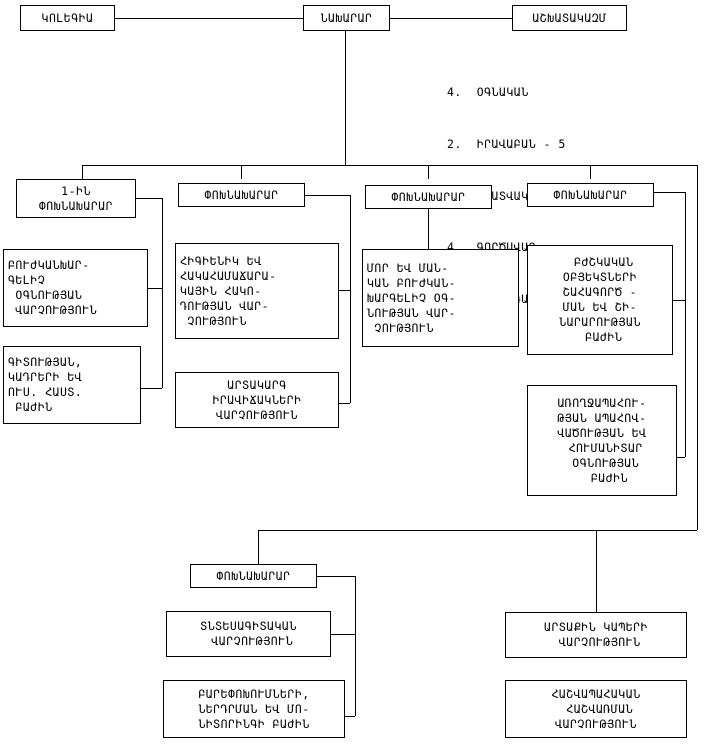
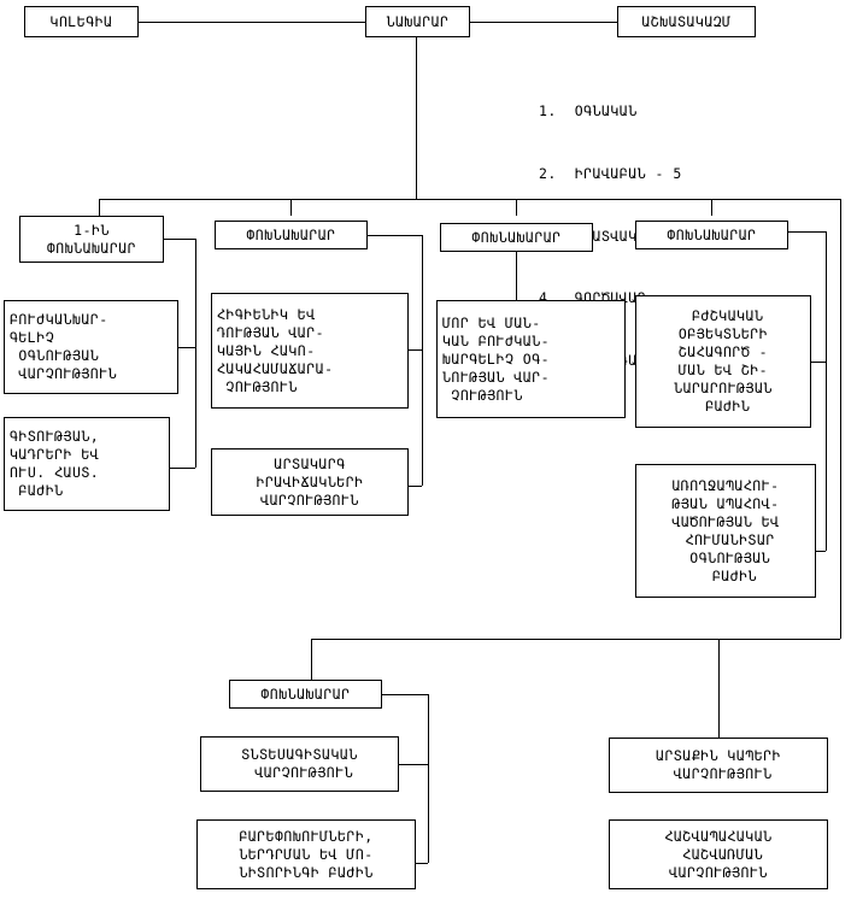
  ԿՈԼԵԳԻԱ
  ՆԱԽԱՐԱՐ
  ԱՇԽԱՏԱԿԱԶՄ
- 4. ՕԳՆԱԿԱՆ
+ 1. ՕԳՆԱԿԱՆ
  2. ԻՐԱՎԱԲԱՆ - 5
  4. ԳՈՐԾԱՎԱ
  1-ԻՆ
  ՓՈԽՆԱԽԱՐԱՐ
  ՓՈԽՆԱԽԱՐԱՐ
  ՓՈԽՆԱԽԱՐԱՐ
  ՓՈԽՆԱԽԱՐԱՐ
  ԲՈՒԺԿԱՆԽԱՐ-
  ԳԵԼԻՉ
  ՕԳՆՈՒԹՅԱՆ
  ՎԱՐՉՈՒԹՅՈՒՆ
  ԳԻՏՈՒԹՅԱՆ,
  ԿԱԴՐԵՐԻ ԵՎ
  ՈՒՍ. ՀԱՍՏ.
  ԲԱԺԻՆ
  ՀԻԳԻԵՆԻԿ ԵՎ
- ՀԱԿԱՀԱՄԱՃԱՐԱ-
+ ԴՈՒԹՅԱՆ ՎԱՐ-
  ԿԱՅԻՆ ՀԱԿՈ-
- ԴՈՒԹՅԱՆ ՎԱՐ-
+ ՀԱԿԱՀԱՄԱՃԱՐԱ-
  ՉՈՒԹՅՈՒՆ
  ԱՐՏԱԿԱՐԳ
  ԻՐԱՎԻՃԱԿՆԵՐԻ
  ՎԱՐՉՈՒԹՅՈՒՆ
  ՄՈՐ ԵՎ ՄԱՆ-
  ԿԱՆ ԲՈՒԺԿԱՆ-
  ԽԱՐԳԵԼԻՉ ՕԳ-
  ՆՈՒԹՅԱՆ ՎԱՐ-
  ՉՈՒԹՅՈՒՆ
  ԲԺՇԿԱԿԱՆ
  ՕԲՅԵԿՏՆԵՐԻ
  ՇԱՀԱԳՈՐԾ -
  ՄԱՆ ԵՎ ՇԻ-
  ՆԱՐԱՐՈՒԹՅԱՆ
  ԲԱԺԻՆ
  ԱՌՈՂՋԱՊԱՀՈՒ-
  ԹՅԱՆ ԱՊԱՀՈՎ-
  ՎԱԾՈՒԹՅԱՆ ԵՎ
  ՀՈՒՄԱՆԻՏԱՐ
  ՕԳՆՈՒԹՅԱՆ
  ԲԱԺԻՆ
  ՓՈԽՆԱԽԱՐԱՐ
  ՏՆՏԵՍԱԳԻՏԱԿԱՆ
  ՎԱՐՉՈՒԹՅՈՒՆ
  ԲԱՐԵՓՈԽՈՒՄՆԵՐԻ,
  ՆԵՐԴՐՄԱՆ ԵՎ ՄՈ-
  ՆԻՏՈՐԻՆԳԻ ԲԱԺԻՆ
  ԱՐՏԱՔԻՆ ԿԱՊԵՐԻ
  ՎԱՐՉՈՒԹՅՈՒՆ
  ՀԱՇՎԱՊԱՀԱԿԱՆ
  ՀԱՇՎԱՌՄԱՆ
  ՎԱՐՉՈՒԹՅՈՒՆ
